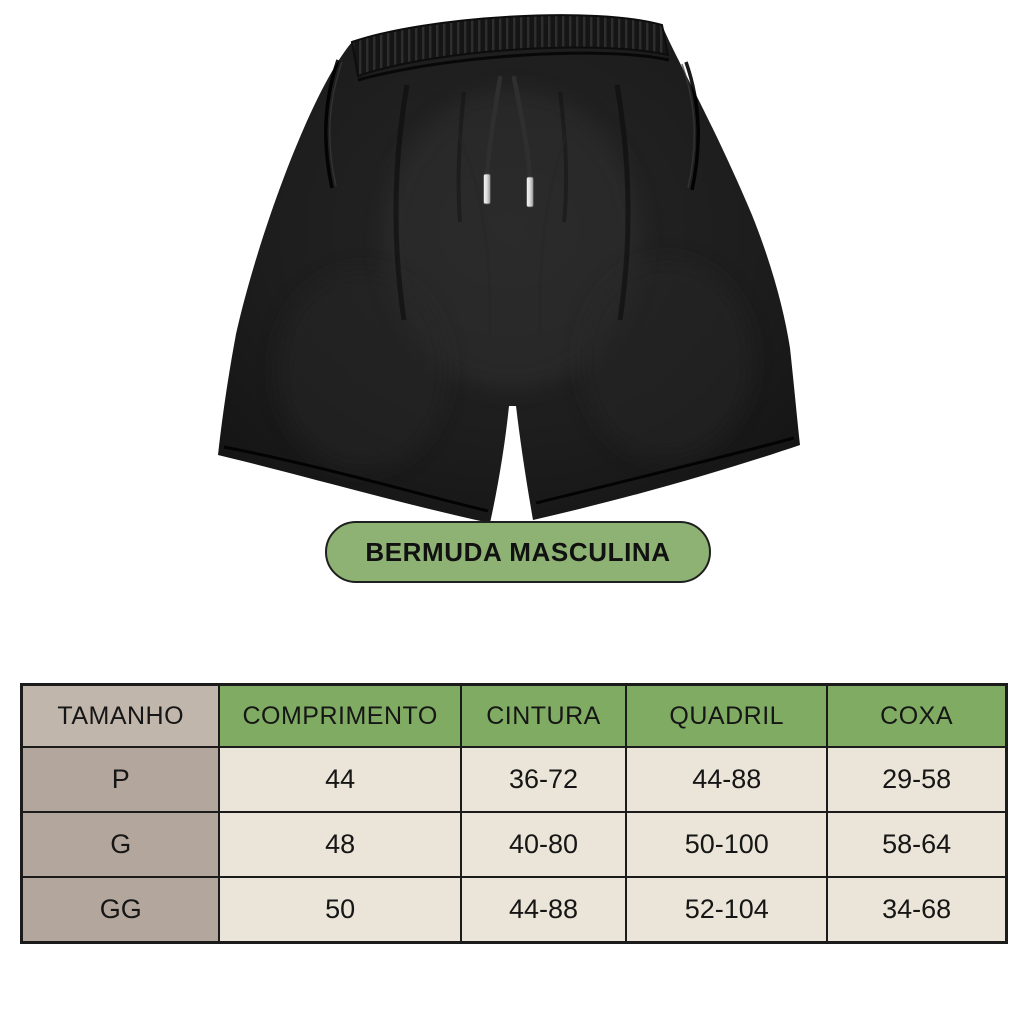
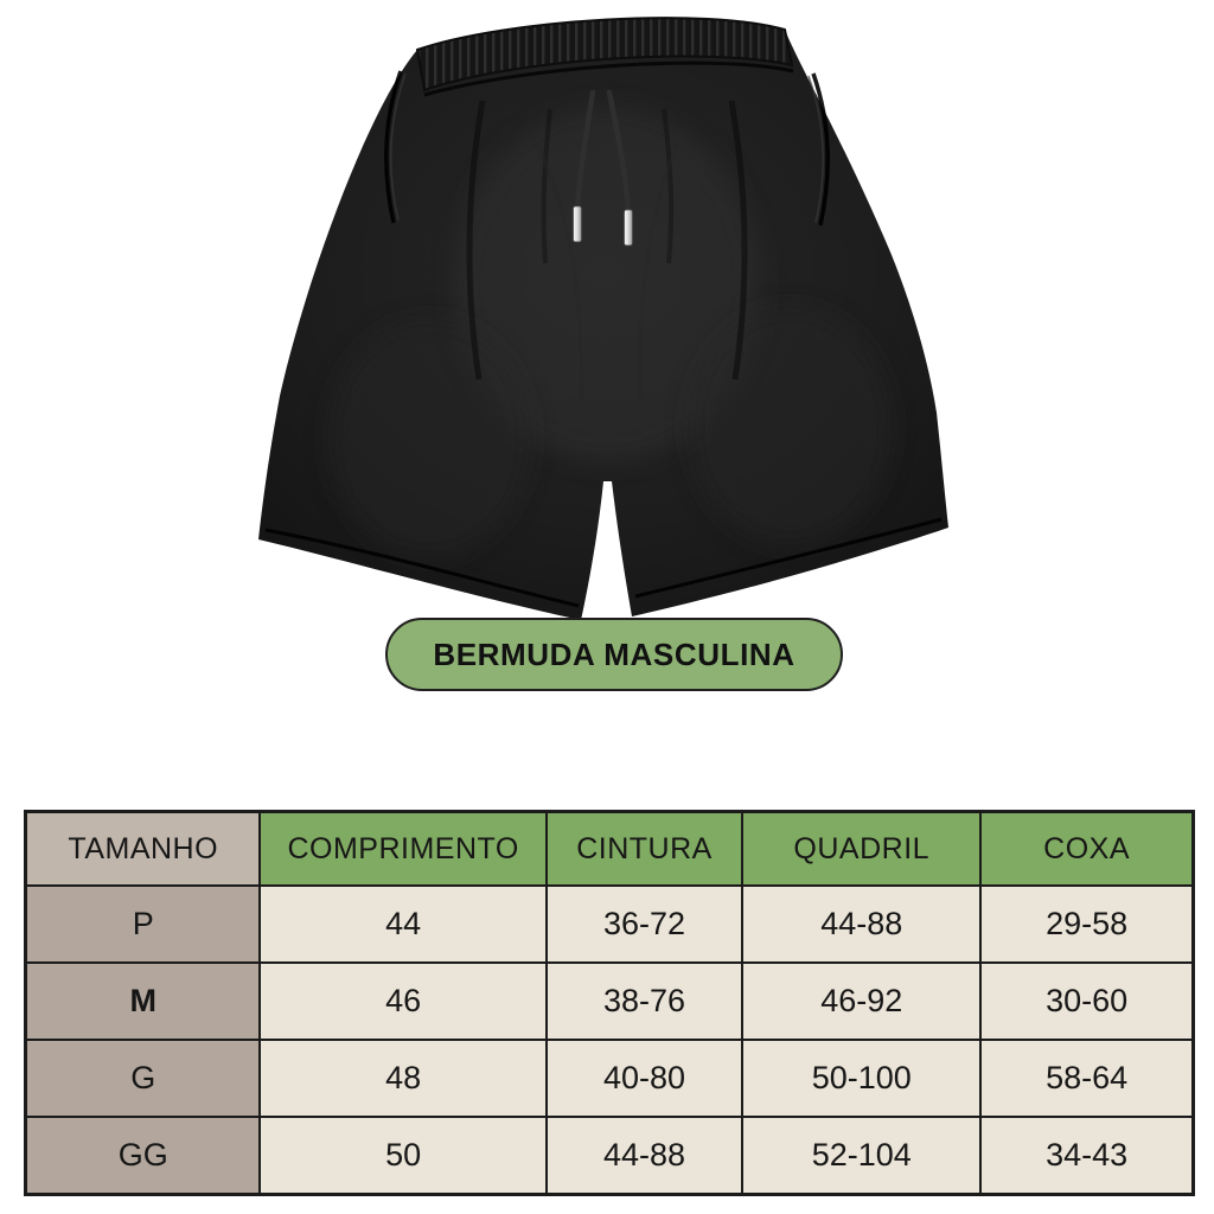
  BERMUDA MASCULINA
  TAMANHO	COMPRIMENTO	CINTURA	QUADRIL	COXA
  P	44	36-72	44-88	29-58
+ M	46	38-76	46-92	30-60
  G	48	40-80	50-100	58-64
- GG	50	44-88	52-104	34-68
+ GG	50	44-88	52-104	34-43
